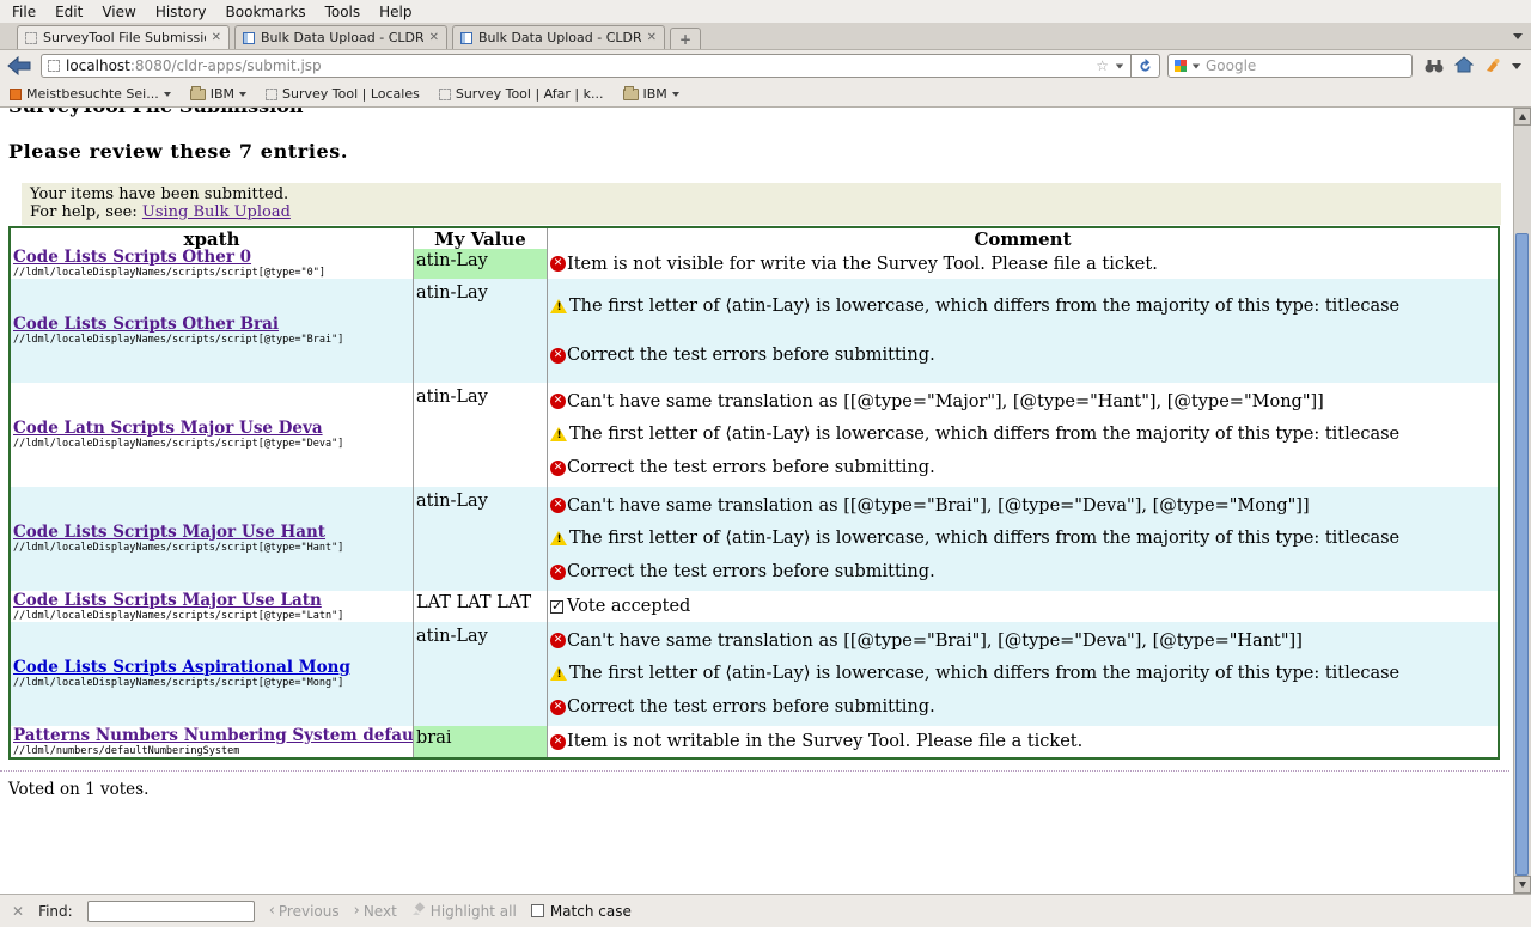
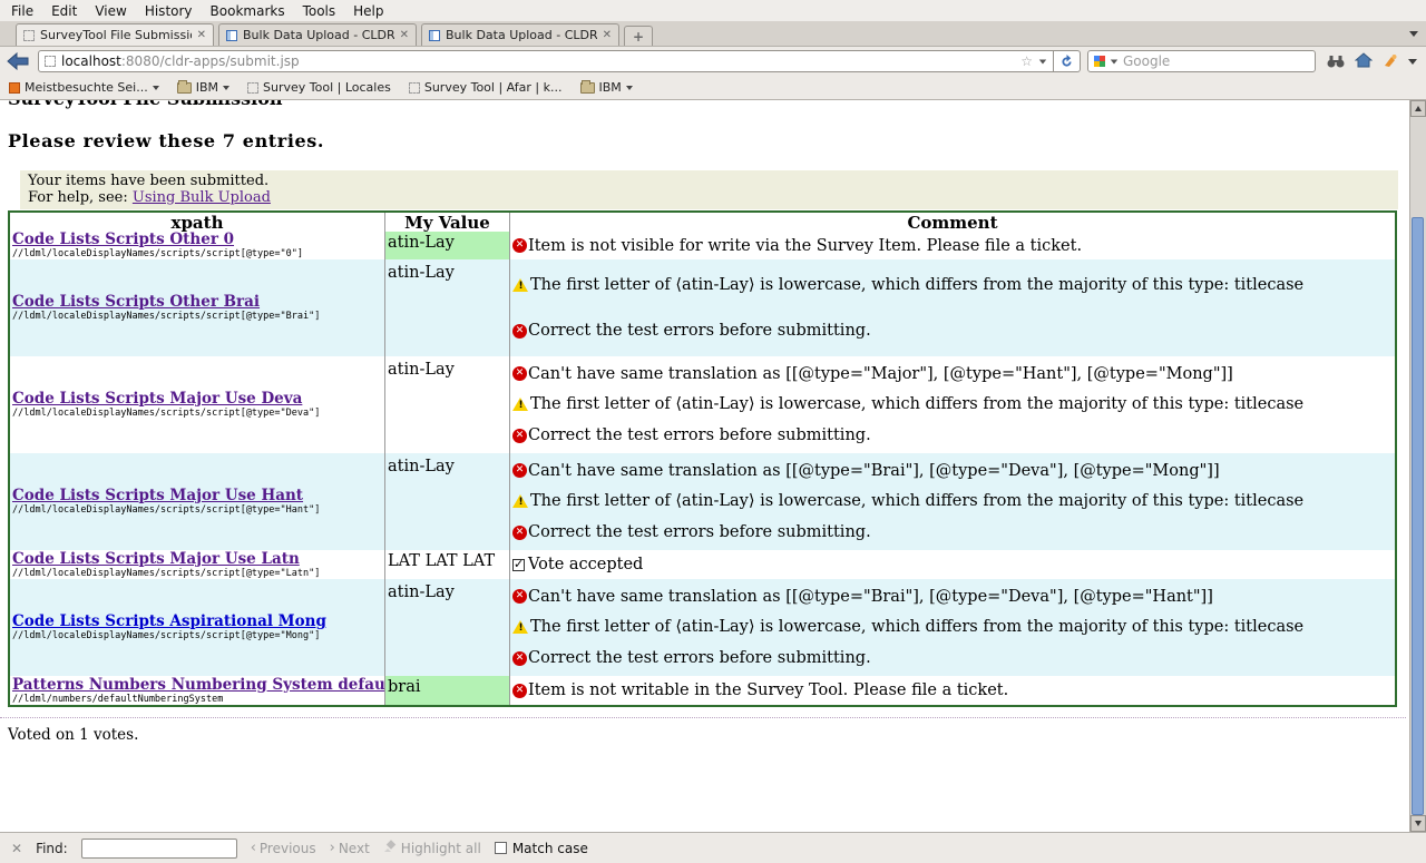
  File
  Edit
  View
  History
  Bookmarks
  Tools
  Help
  SurveyTool File Submissi
  ✕
  Bulk Data Upload - CLDR
  ✕
  Bulk Data Upload - CLDR
  ✕
  +
  localhost:8080/cldr-apps/submit.jsp
  ☆
  Google
  Meistbesuchte Sei...
  IBM
  Survey Tool | Locales
  Survey Tool | Afar | k...
  IBM
  Please review these 7 entries.
  Your items have been submitted.
  For help, see: Using Bulk Upload
  xpath
  My Value
  Comment
  Code Lists Scripts Other 0
  //ldml/localeDisplayNames/scripts/script[@type="0"]
  atin-Lay
- Item is not visible for write via the Survey Tool. Please file a ticket.
+ Item is not visible for write via the Survey Item. Please file a ticket.
  Code Lists Scripts Other Brai
  //ldml/localeDisplayNames/scripts/script[@type="Brai"]
  atin-Lay
  The first letter of ⟨atin-Lay⟩ is lowercase, which differs from the majority of this type: titlecase
  Correct the test errors before submitting.
- Code Latn Scripts Major Use Deva
+ Code Lists Scripts Major Use Deva
  //ldml/localeDisplayNames/scripts/script[@type="Deva"]
  atin-Lay
  Can't have same translation as [[@type="Major"], [@type="Hant"], [@type="Mong"]]
  The first letter of ⟨atin-Lay⟩ is lowercase, which differs from the majority of this type: titlecase
  Correct the test errors before submitting.
  Code Lists Scripts Major Use Hant
  //ldml/localeDisplayNames/scripts/script[@type="Hant"]
  atin-Lay
  Can't have same translation as [[@type="Brai"], [@type="Deva"], [@type="Mong"]]
  The first letter of ⟨atin-Lay⟩ is lowercase, which differs from the majority of this type: titlecase
  Correct the test errors before submitting.
  Code Lists Scripts Major Use Latn
  //ldml/localeDisplayNames/scripts/script[@type="Latn"]
  LAT LAT LAT
  Vote accepted
  Code Lists Scripts Aspirational Mong
  //ldml/localeDisplayNames/scripts/script[@type="Mong"]
  atin-Lay
  Can't have same translation as [[@type="Brai"], [@type="Deva"], [@type="Hant"]]
  The first letter of ⟨atin-Lay⟩ is lowercase, which differs from the majority of this type: titlecase
  Correct the test errors before submitting.
  Patterns Numbers Numbering System defau
  //ldml/numbers/defaultNumberingSystem
  brai
  Item is not writable in the Survey Tool. Please file a ticket.
  Voted on 1 votes.
  ✕
  Find:
  ‹
  Previous
  ›
  Next
  Highlight all
  Match case
